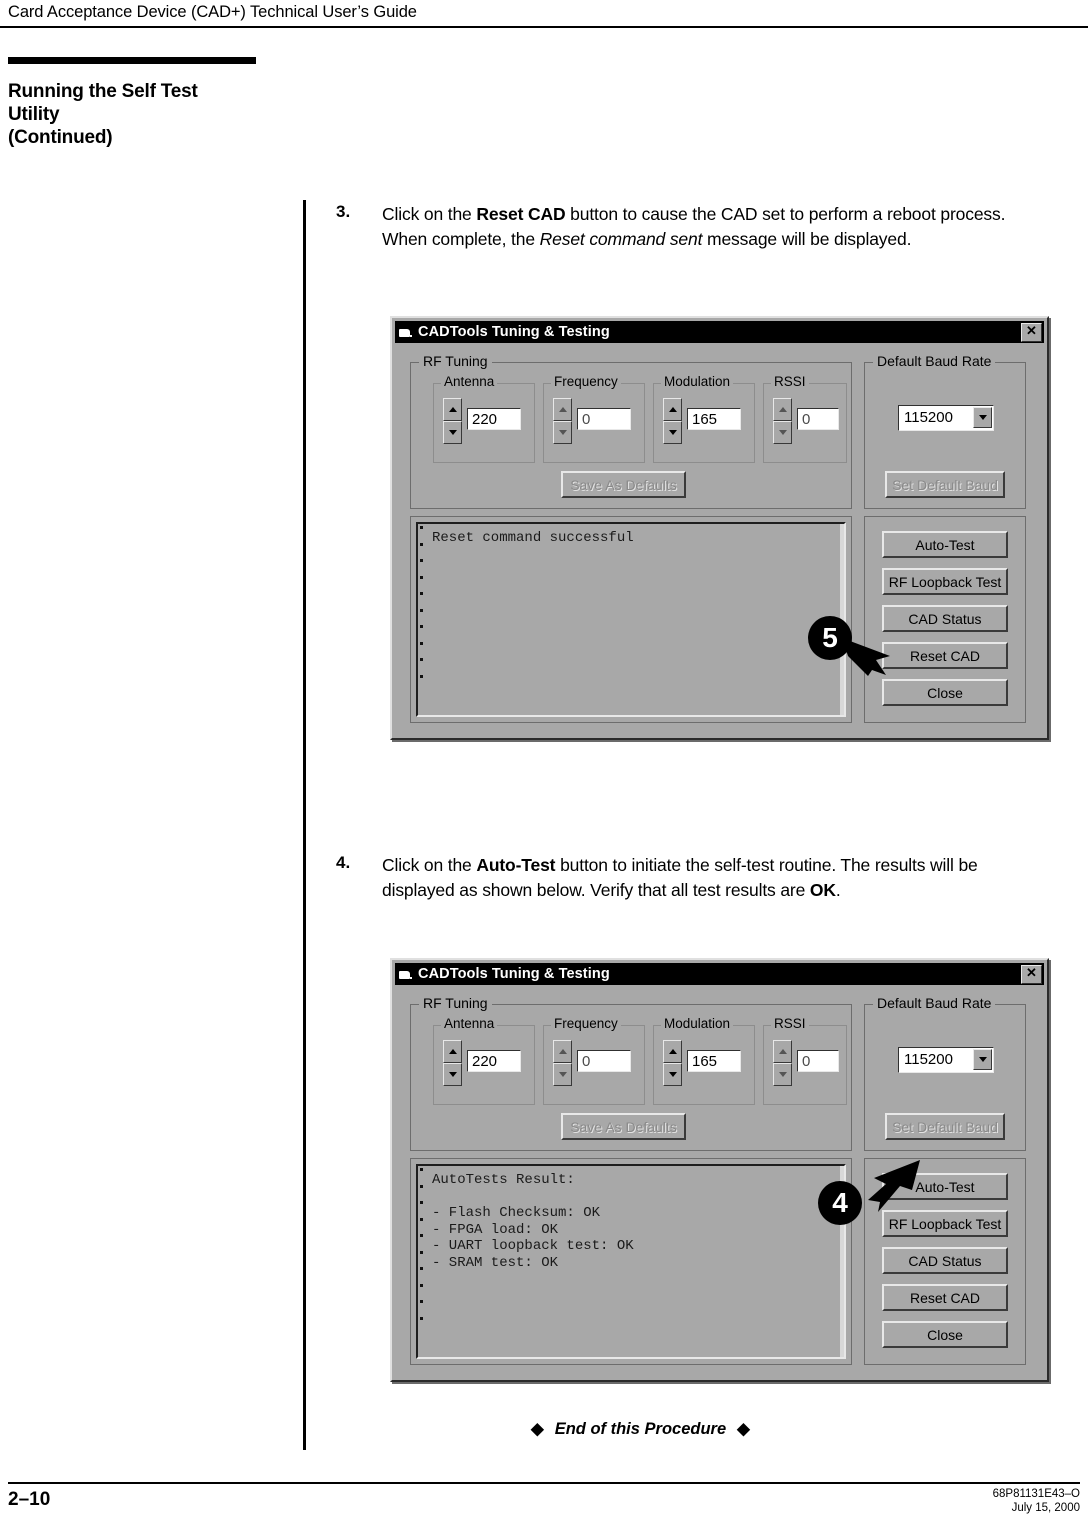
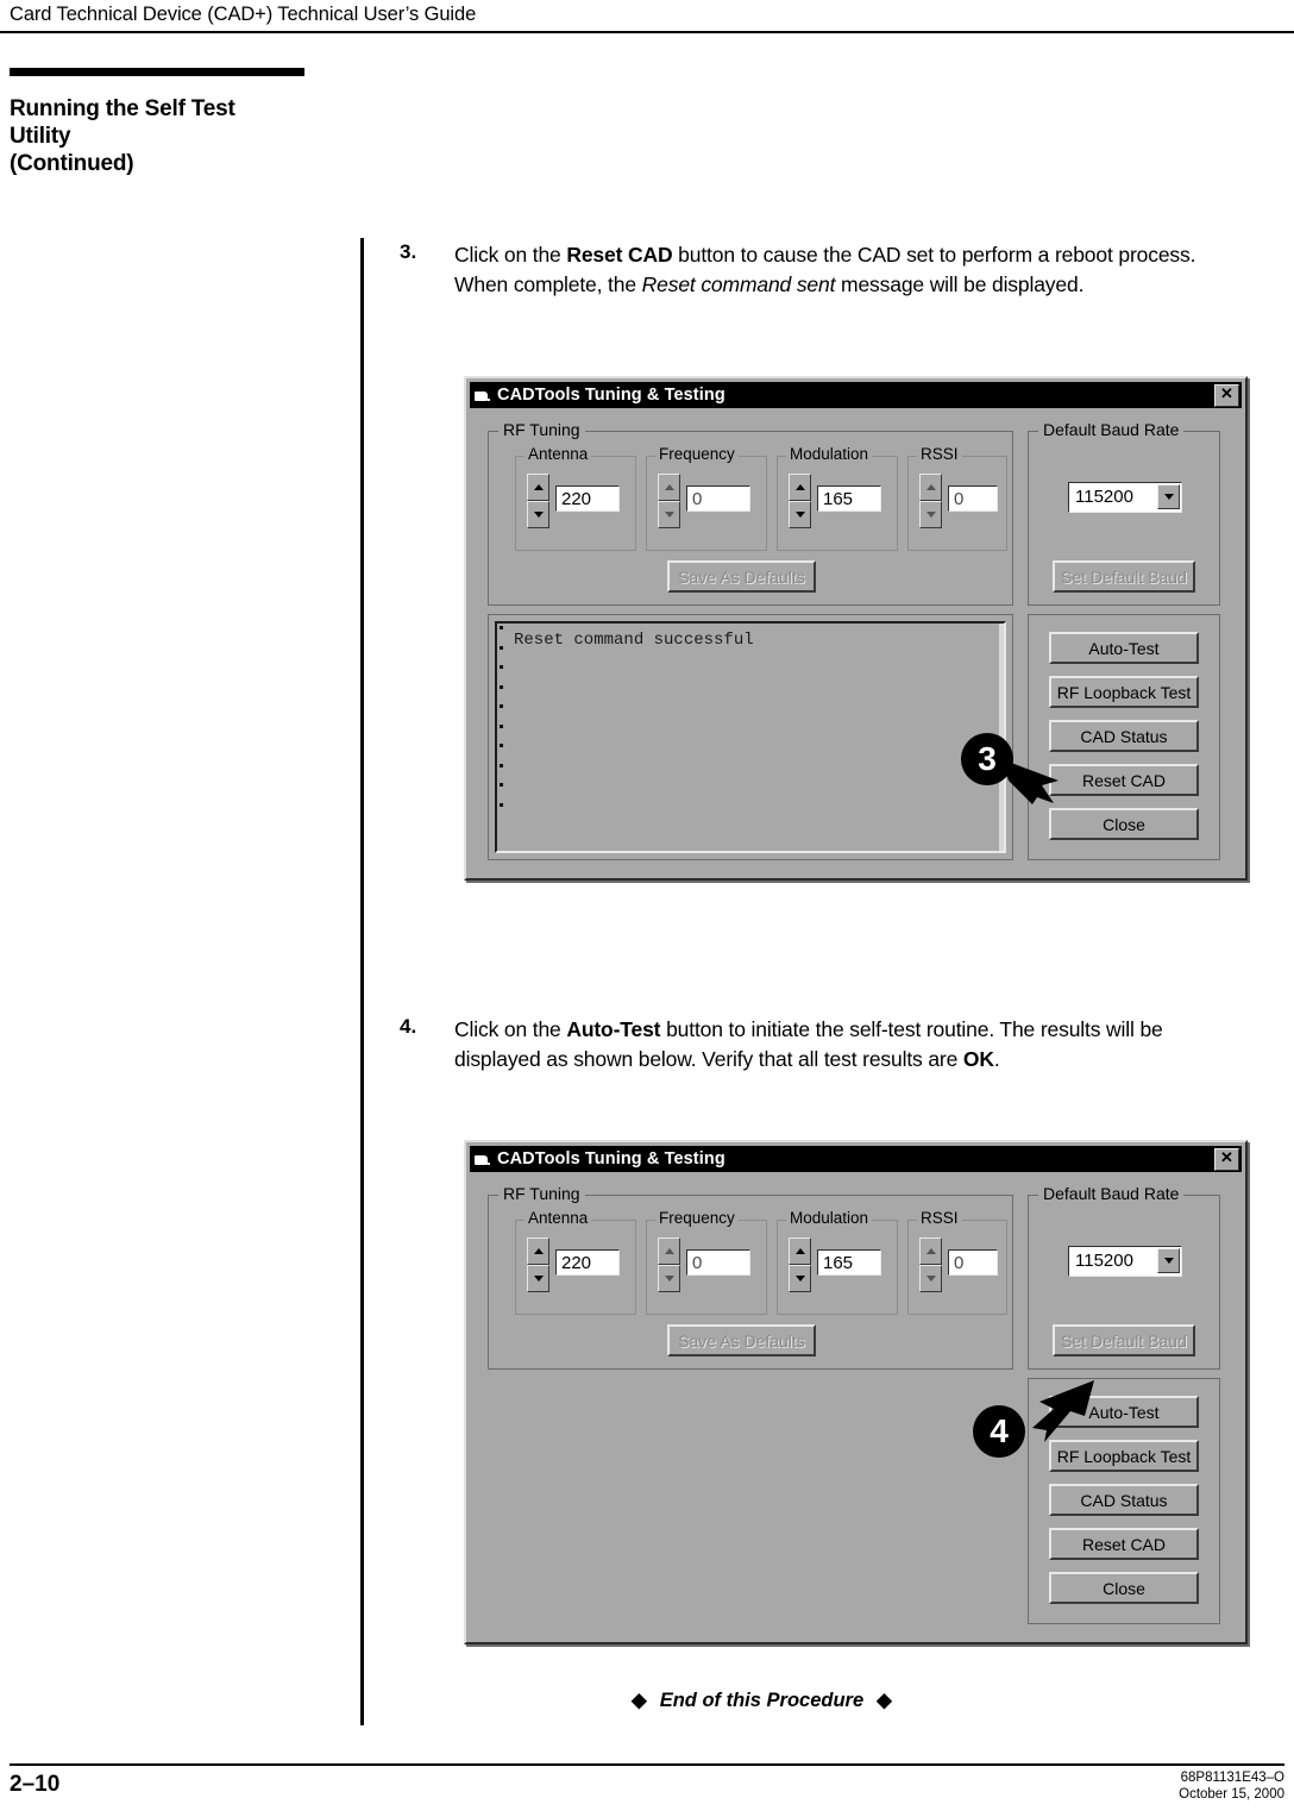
- Card Acceptance Device (CAD+) Technical User’s Guide
+ Card Technical Device (CAD+) Technical User’s Guide
  Running the Self Test
  Utility
  (Continued)
  3.
  Click on the Reset CAD button to cause the CAD set to perform a reboot process. When complete, the Reset command sent message will be displayed.
  CADTools Tuning & Testing
  ✕
  RF Tuning
  Antenna
  220
  Frequency
  0
  Modulation
  165
  RSSI
  0
  Save As Defaults
  Default Baud Rate
  115200
  Set Default Baud
  Reset command successful
  Auto-Test
  RF Loopback Test
  CAD Status
  Reset CAD
  Close
- 5
+ 3
  4.
  Click on the Auto-Test button to initiate the self-test routine. The results will be displayed as shown below. Verify that all test results are OK.
  CADTools Tuning & Testing
  ✕
  RF Tuning
  Antenna
  220
  Frequency
  0
  Modulation
  165
  RSSI
  0
  Save As Defaults
  Default Baud Rate
  115200
  Set Default Baud
- AutoTests Result:
- - Flash Checksum: OK
- - FPGA load: OK
- - UART loopback test: OK
- - SRAM test: OK
  Auto-Test
  RF Loopback Test
  CAD Status
  Reset CAD
  Close
  4
  ◆ End of this Procedure ◆
  2–10
  68P81131E43–O
- July 15, 2000
+ October 15, 2000
